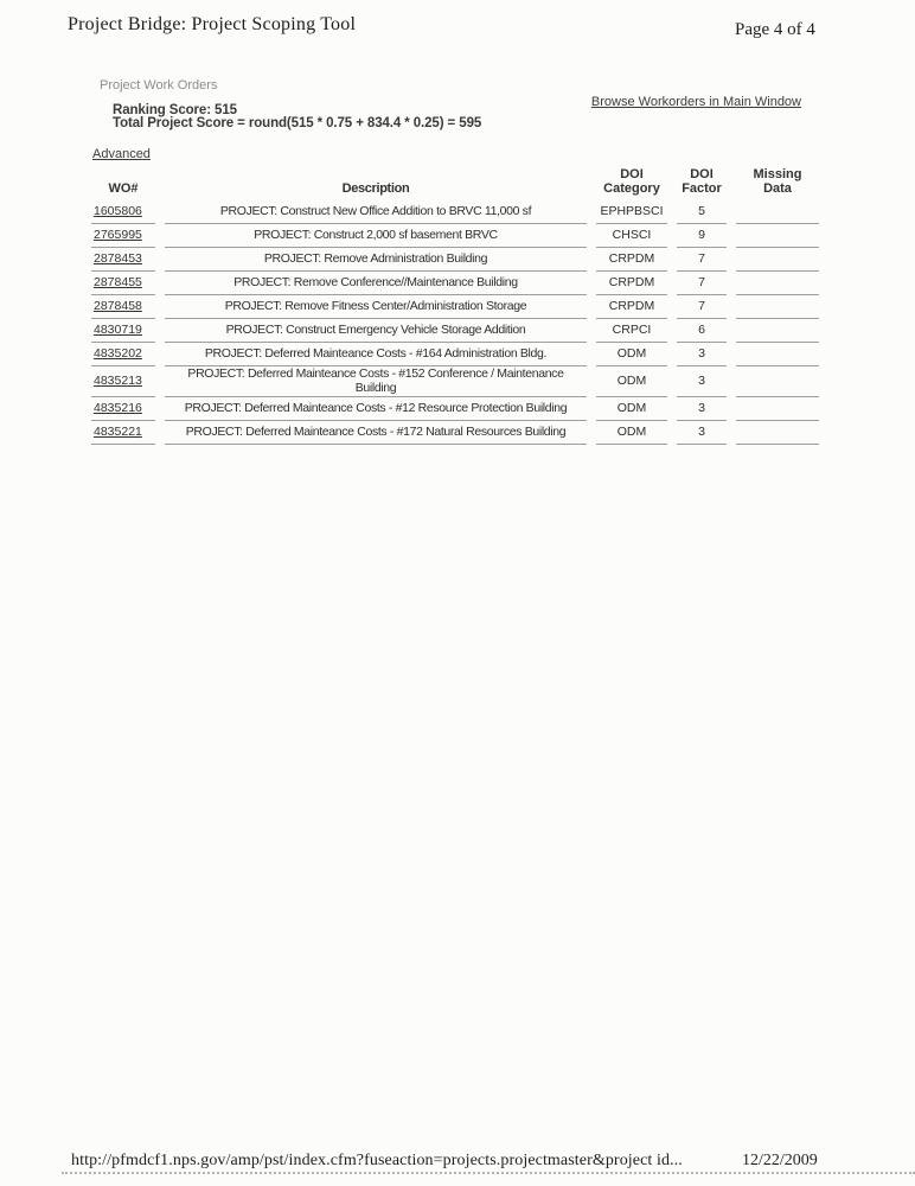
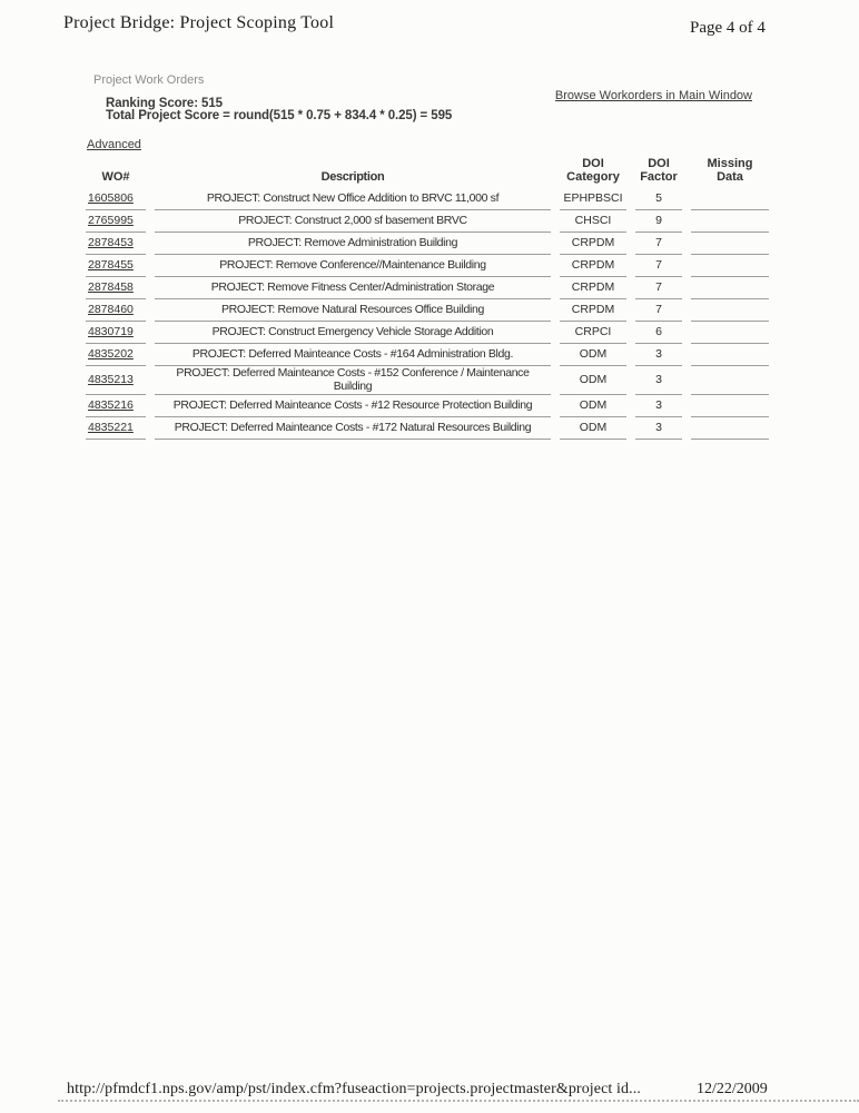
  Project Bridge: Project Scoping Tool
  Page 4 of 4
  Project Work Orders
  Browse Workorders in Main Window
  Ranking Score: 515
  Total Project Score = round(515 * 0.75 + 834.4 * 0.25) = 595
  Advanced
  WO#	Description	DOI Category	DOI Factor	Missing Data
  1605806	PROJECT: Construct New Office Addition to BRVC 11,000 sf	EPHPBSCI	5
  2765995	PROJECT: Construct 2,000 sf basement BRVC	CHSCI	9
  2878453	PROJECT: Remove Administration Building	CRPDM	7
  2878455	PROJECT: Remove Conference//Maintenance Building	CRPDM	7
  2878458	PROJECT: Remove Fitness Center/Administration Storage	CRPDM	7
+ 2878460	PROJECT: Remove Natural Resources Office Building	CRPDM	7
  4830719	PROJECT: Construct Emergency Vehicle Storage Addition	CRPCI	6
  4835202	PROJECT: Deferred Mainteance Costs - #164 Administration Bldg.	ODM	3
  4835213	PROJECT: Deferred Mainteance Costs - #152 Conference / Maintenance Building	ODM	3
  4835216	PROJECT: Deferred Mainteance Costs - #12 Resource Protection Building	ODM	3
  4835221	PROJECT: Deferred Mainteance Costs - #172 Natural Resources Building	ODM	3
  http://pfmdcf1.nps.gov/amp/pst/index.cfm?fuseaction=projects.projectmaster&project id...
  12/22/2009
